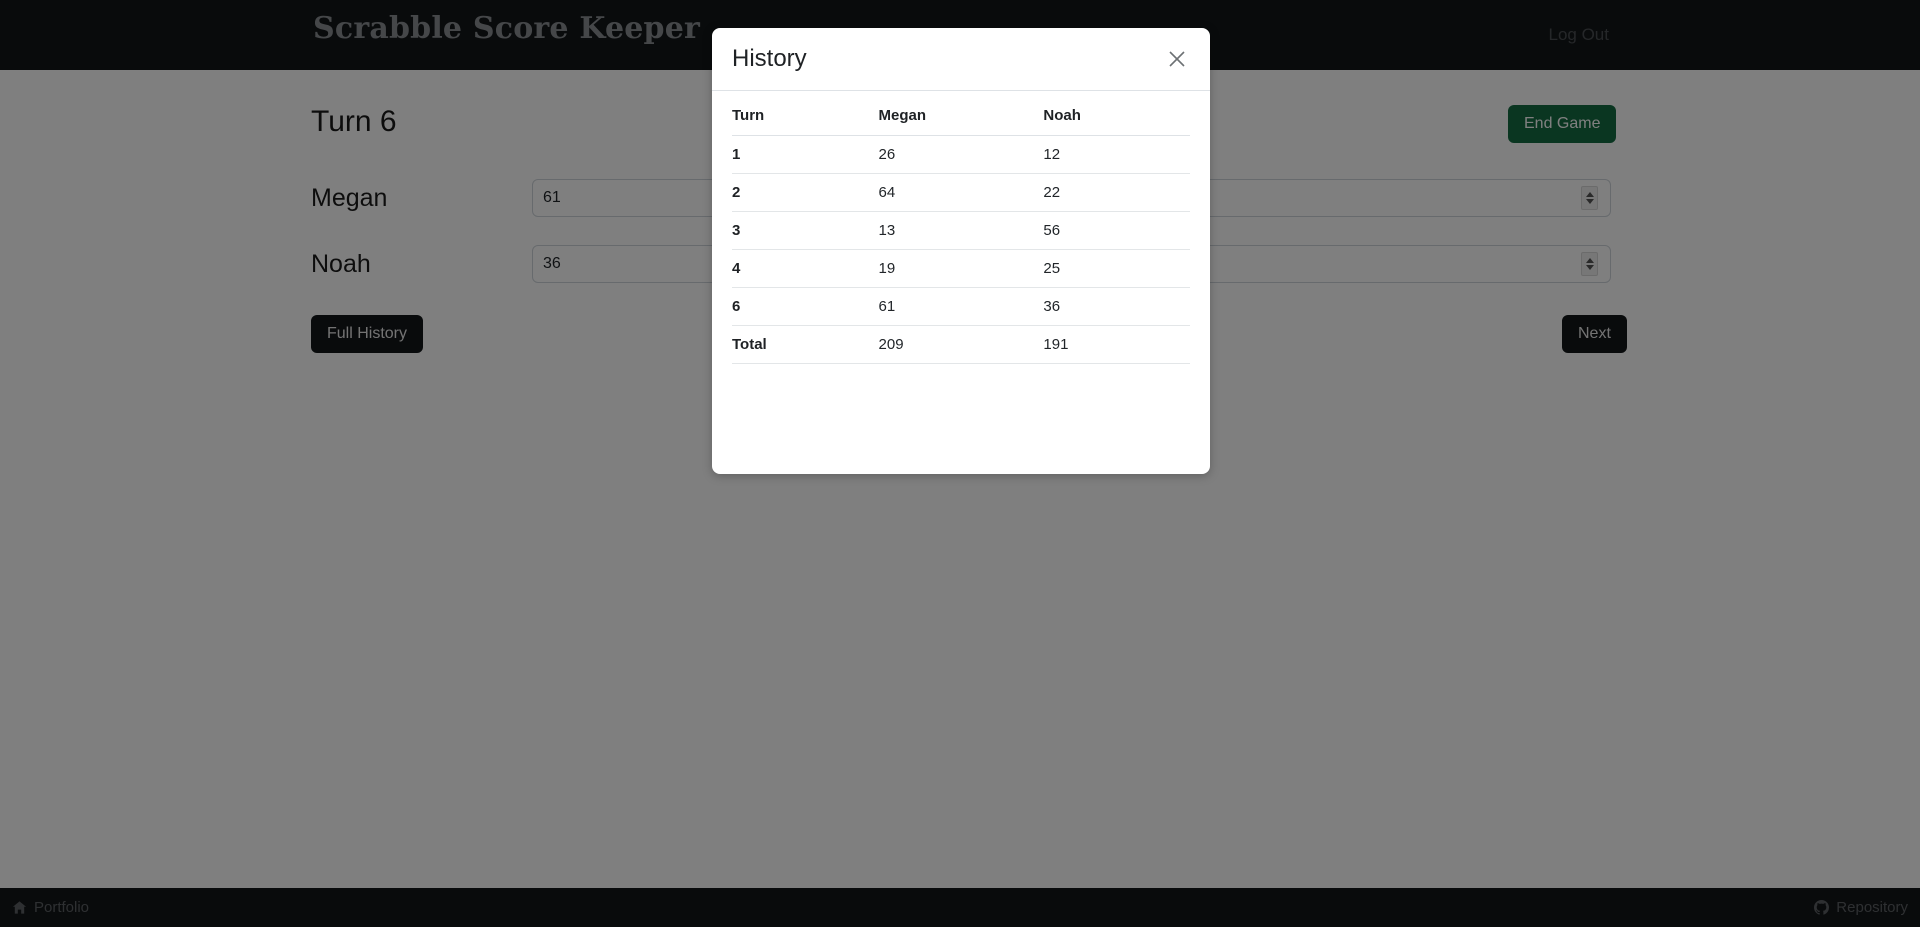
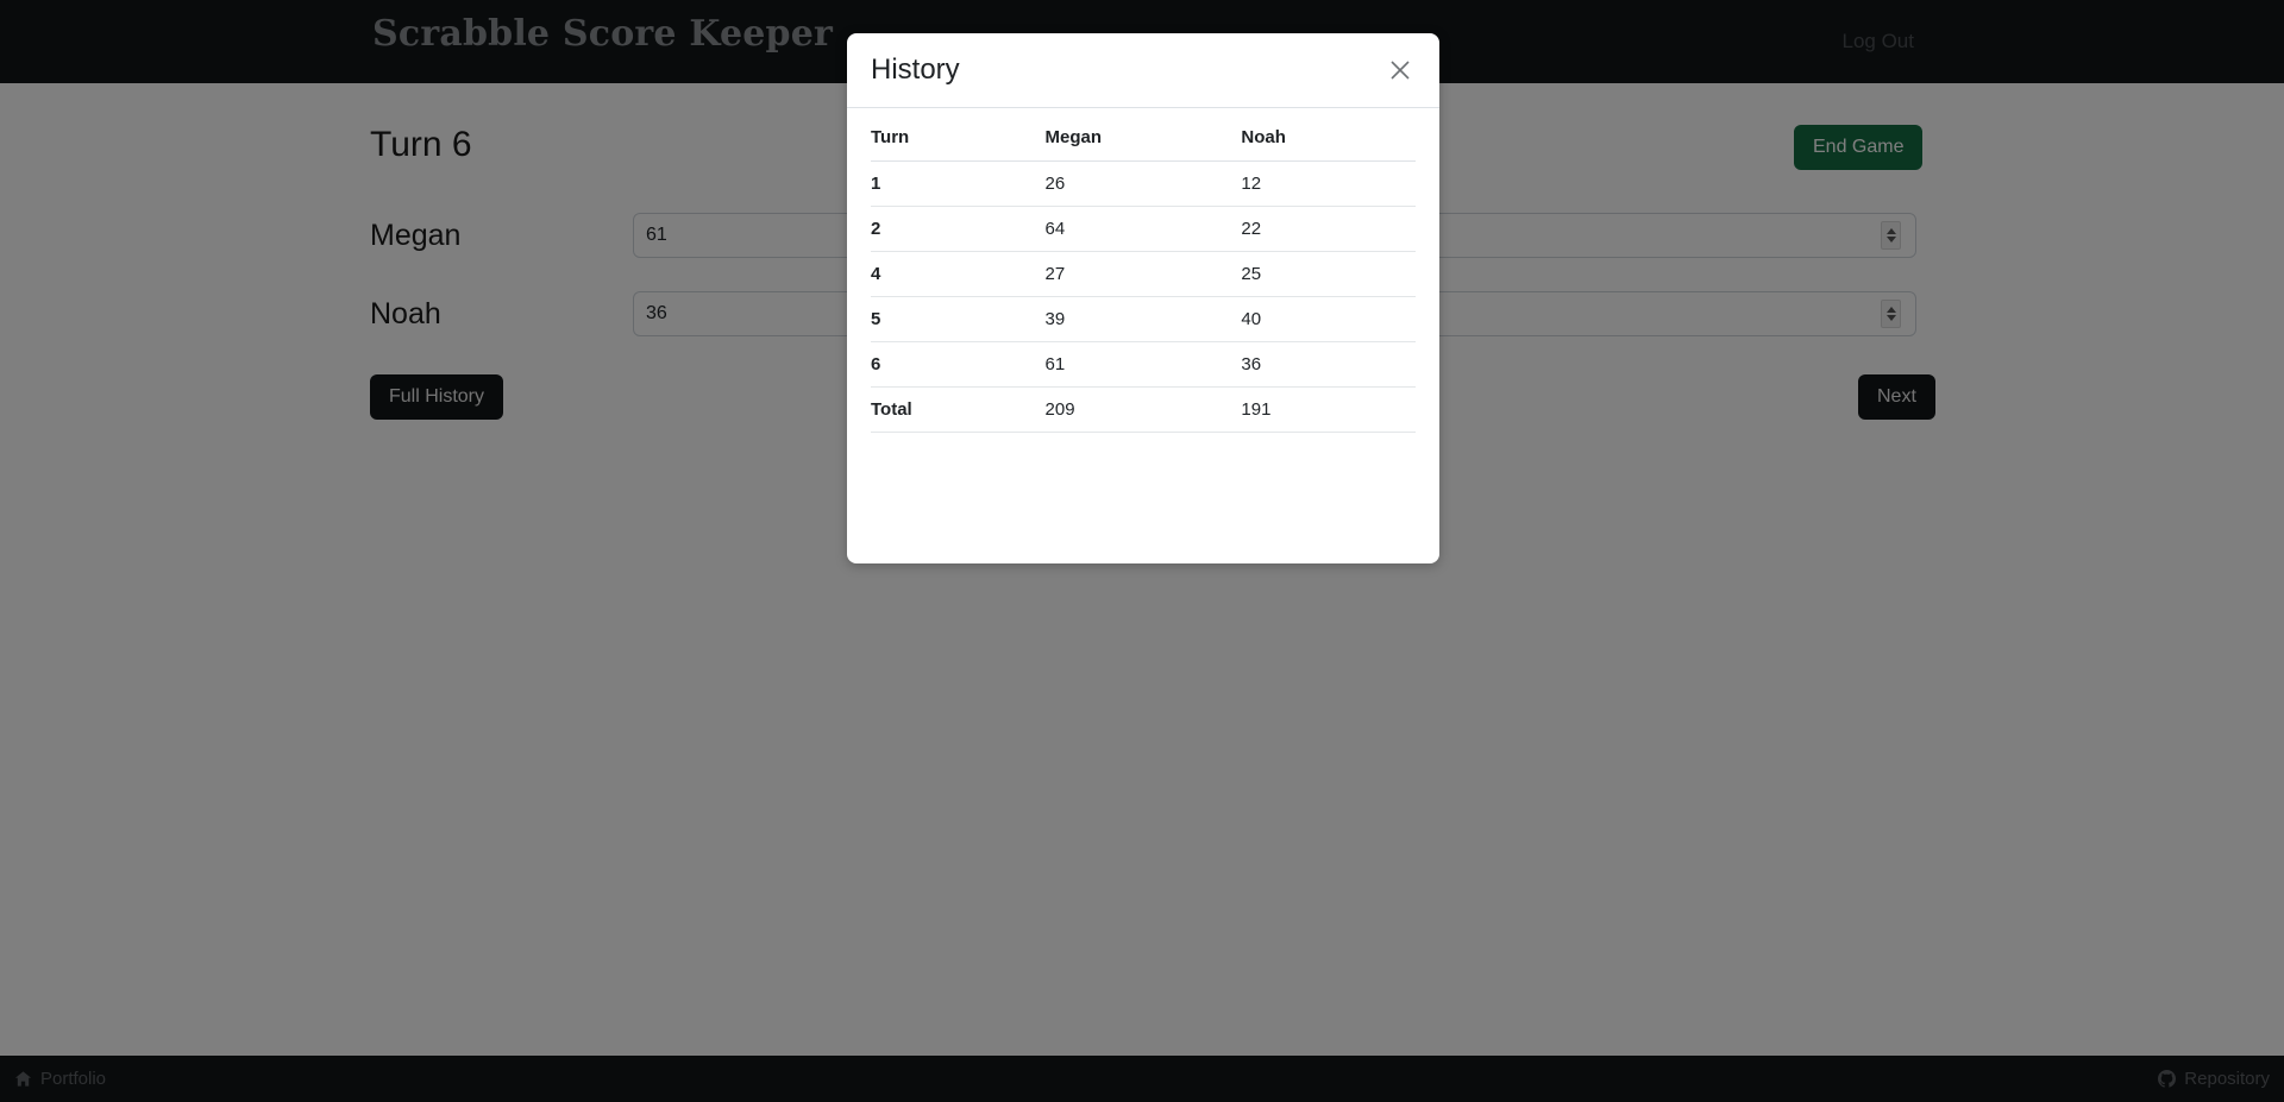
  Scrabble Score Keeper
  Log Out
  Turn 6
  Megan
  61
  Noah
  36
  Full History
  Next
  End Game
  Portfolio
  Repository
  History
  Turn	Megan	Noah
  1	26	12
  2	64	22
- 3	13	56
- 4	19	25
+ 4	27	25
+ 5	39	40
  6	61	36
  Total	209	191
